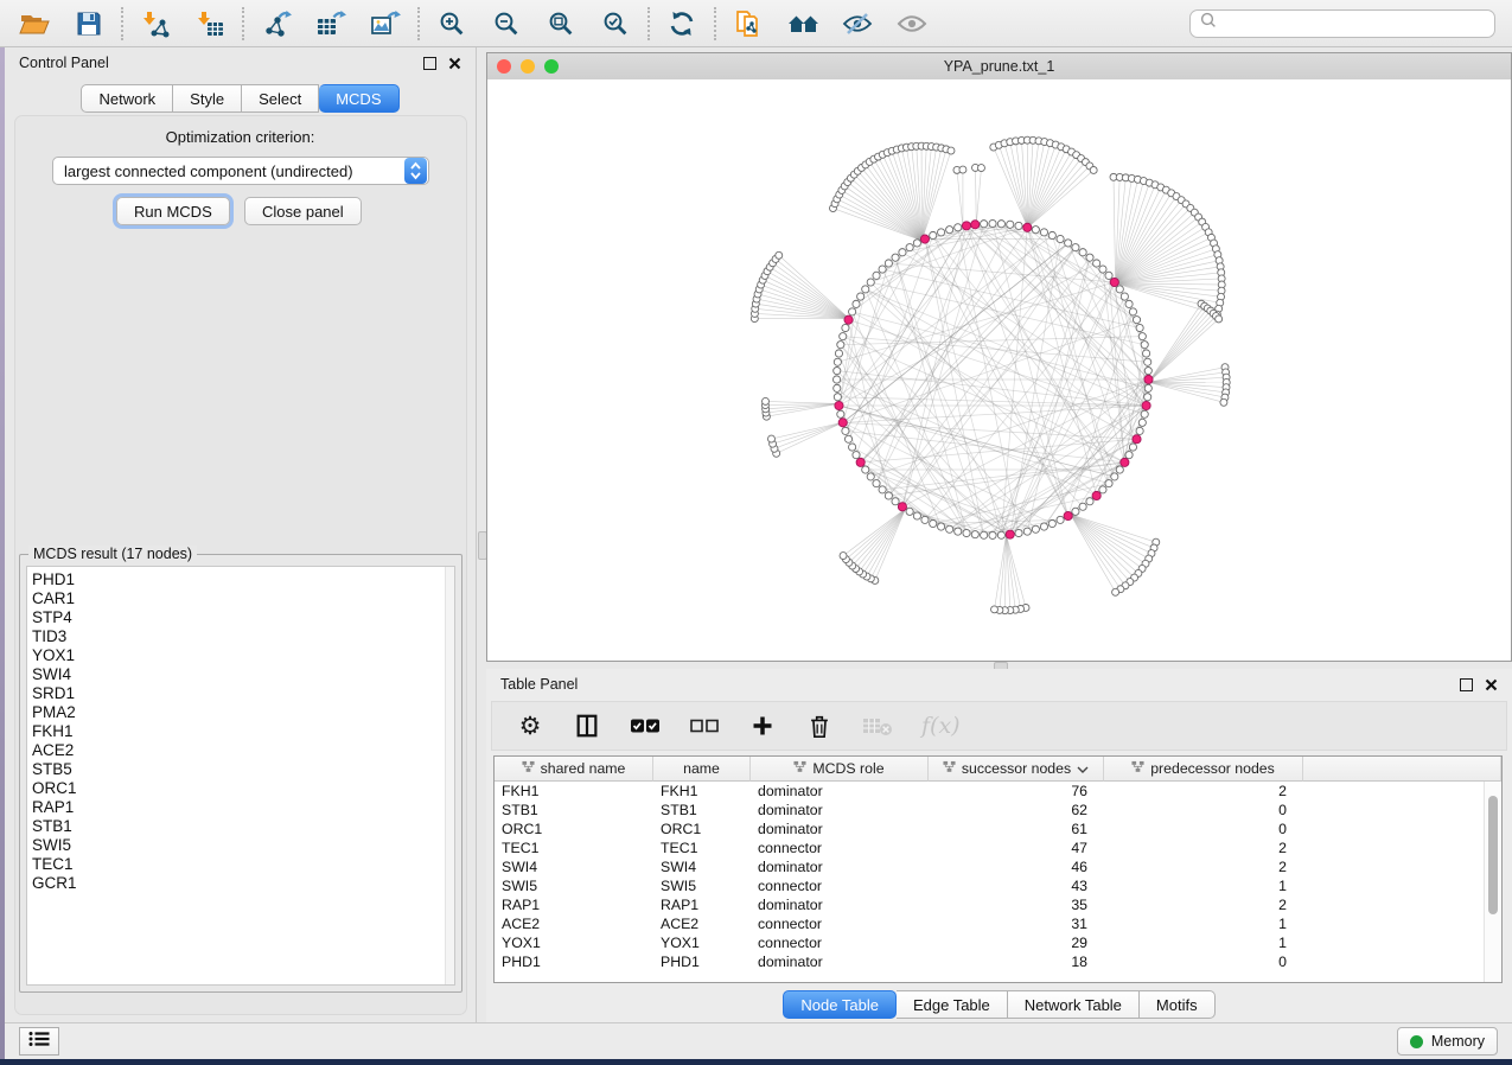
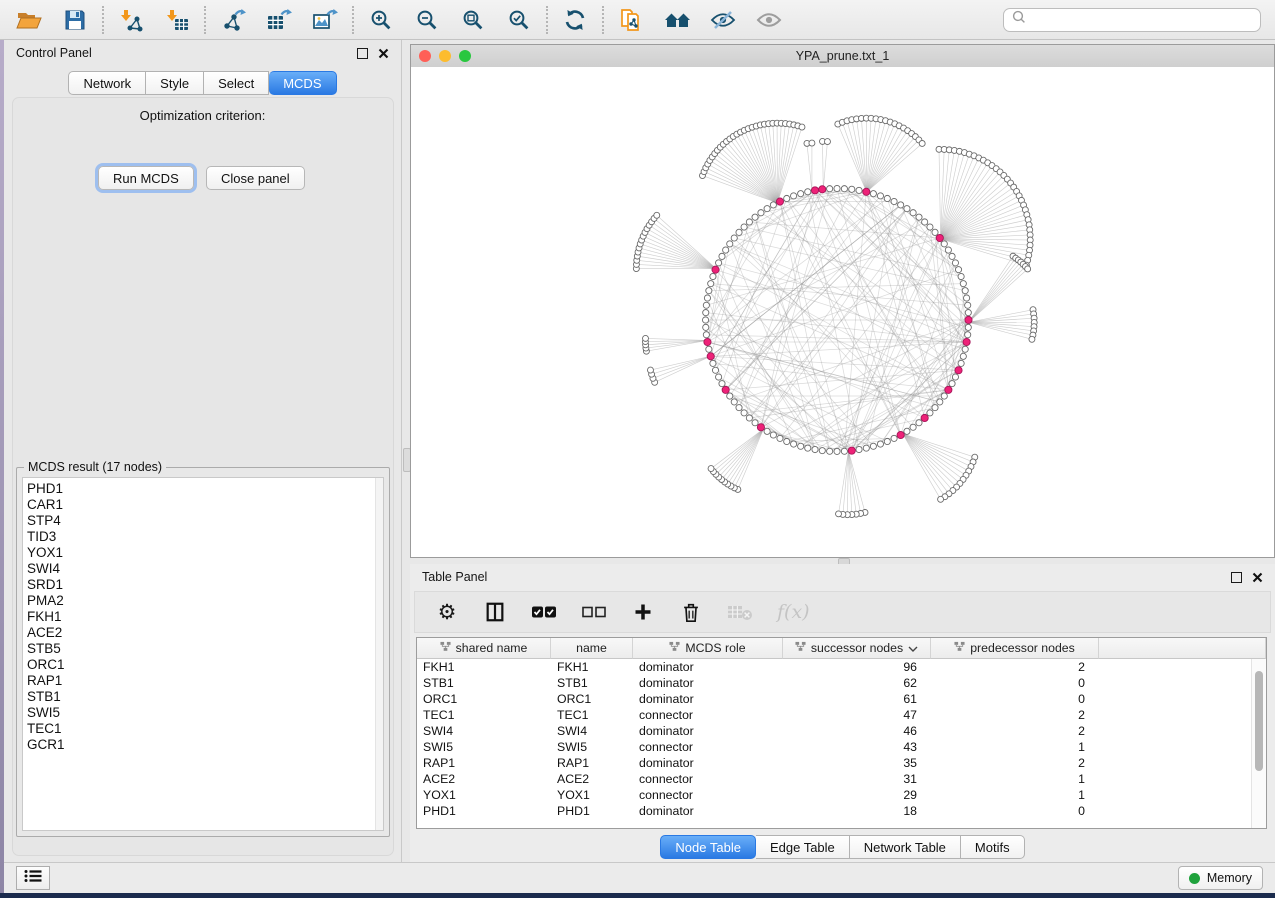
  Control Panel
  Network
  Style
  Select
  MCDS
  Optimization criterion:
- largest connected component (undirected)
  Run MCDS
  Close panel
  MCDS result (17 nodes)
  PHD1
  CAR1
  STP4
  TID3
  YOX1
  SWI4
  SRD1
  PMA2
  FKH1
  ACE2
  STB5
  ORC1
  RAP1
  STB1
  SWI5
  TEC1
  GCR1
  YPA_prune.txt_1
  Table Panel
  ⚙
  f(x)
  shared name
  name
  MCDS role
  successor nodes
  predecessor nodes
  FKH1
  FKH1
  dominator
- 76
+ 96
  2
  STB1
  STB1
  dominator
  62
  0
  ORC1
  ORC1
  dominator
  61
  0
  TEC1
  TEC1
  connector
  47
  2
  SWI4
  SWI4
  dominator
  46
  2
  SWI5
  SWI5
  connector
  43
  1
  RAP1
  RAP1
  dominator
  35
  2
  ACE2
  ACE2
  connector
  31
  1
  YOX1
  YOX1
  connector
  29
  1
  PHD1
  PHD1
  dominator
  18
  0
  Node Table
  Edge Table
  Network Table
  Motifs
  Memory
